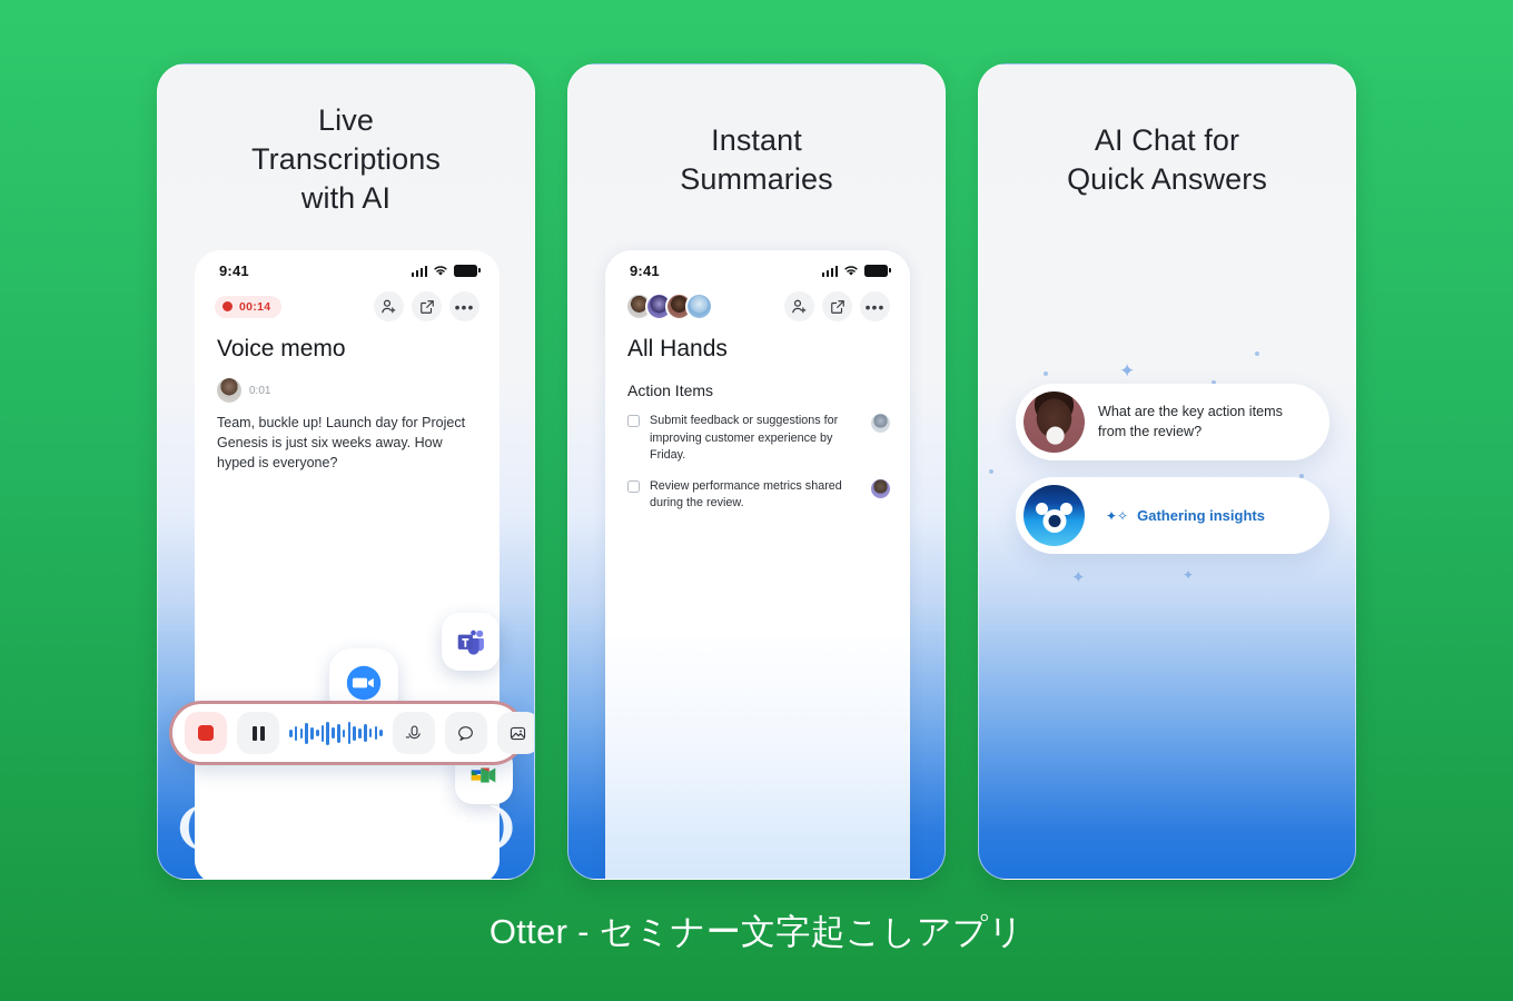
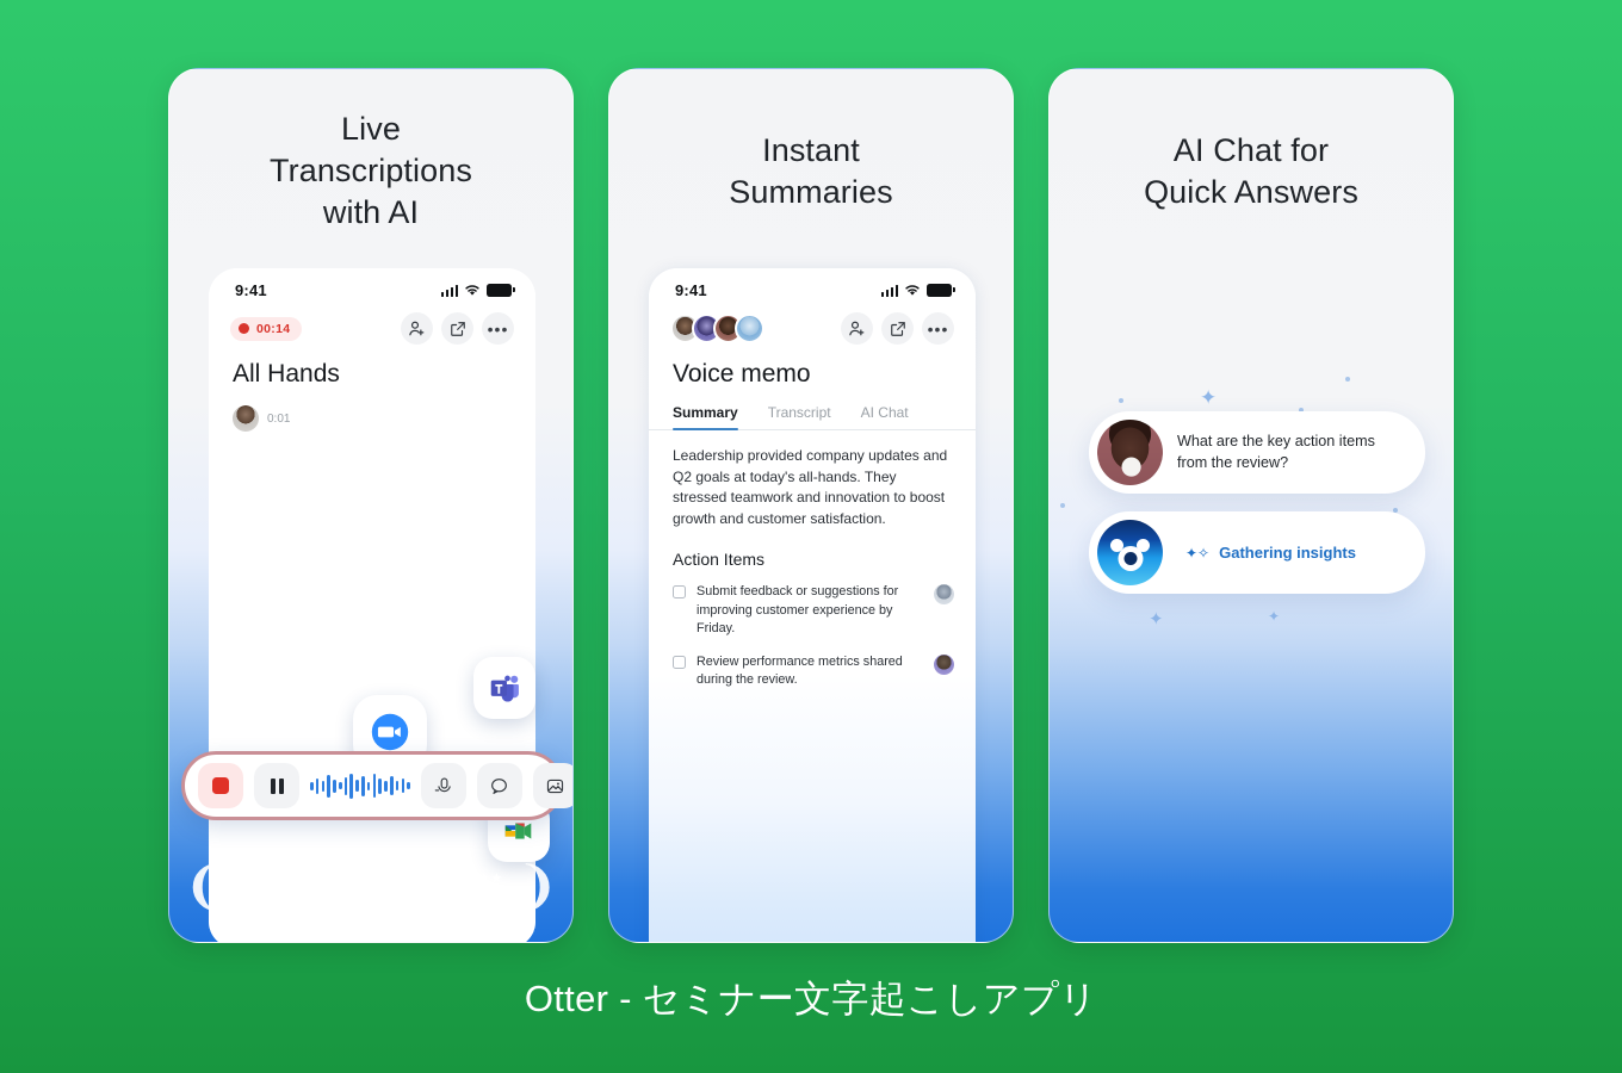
  Live
  Transcriptions
  with AI
  9:41
  00:14
  •••
- Voice memo
+ All Hands
  0:01
- Team, buckle up! Launch day for Project Genesis is just six weeks away. How hyped is everyone?
  ❨
  ❩
  Instant
  Summaries
  9:41
  •••
- All Hands
+ Voice memo
+ Summary
+ Transcript
+ AI Chat
+ Leadership provided company updates and Q2 goals at today's all-hands. They stressed teamwork and innovation to boost growth and customer satisfaction.
  Action Items
  Submit feedback or suggestions for improving customer experience by Friday.
  Review performance metrics shared during the review.
  AI Chat for
  Quick Answers
  ✦
  ✦
  ✦
  What are the key action items from the review?
  ✦✧
  Gathering insights
  Otter - セミナー文字起こしアプリ
